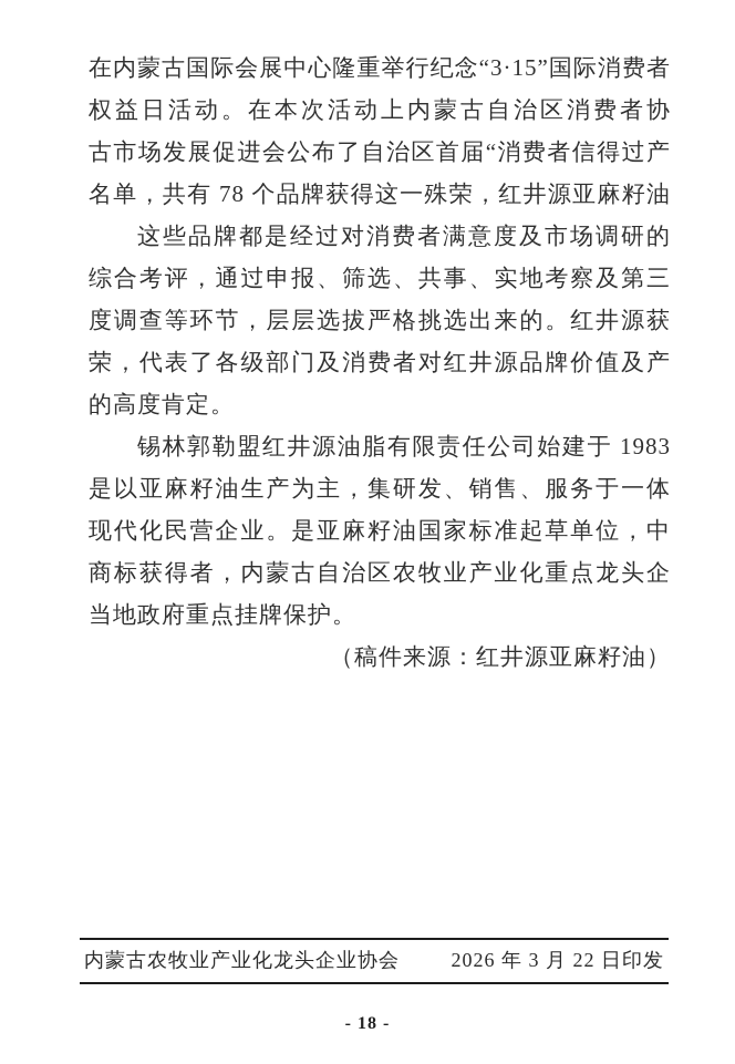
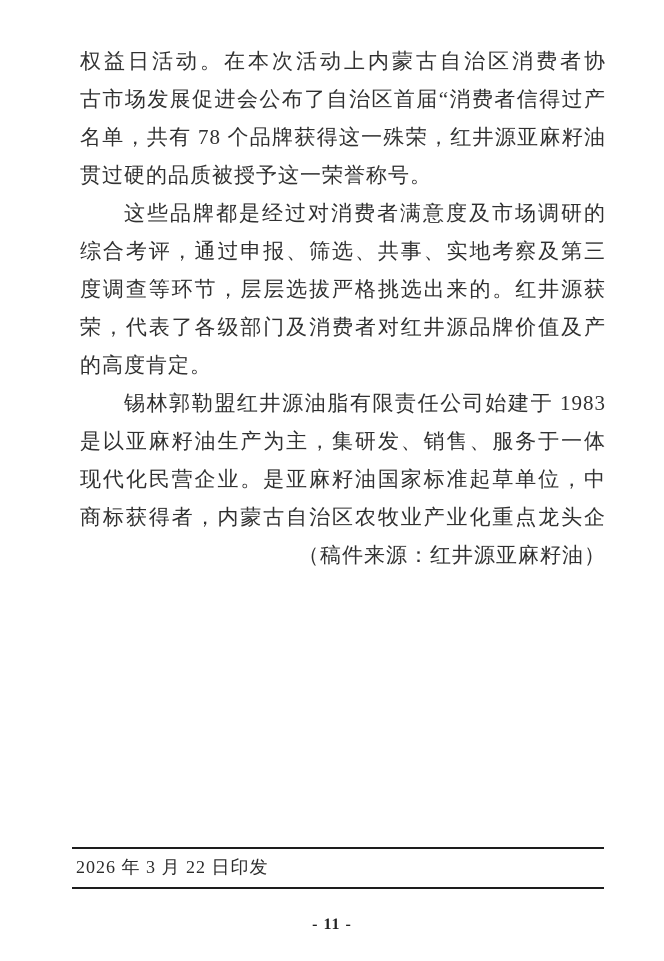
- 在内蒙古国际会展中心隆重举行纪念“3·15”国际消费者
  权益日活动。在本次活动上内蒙古自治区消费者协
  古市场发展促进会公布了自治区首届“消费者信得过产
  名单，共有 78 个品牌获得这一殊荣，红井源亚麻籽油
+ 贯过硬的品质被授予这一荣誉称号。
  这些品牌都是经过对消费者满意度及市场调研的
  综合考评，通过申报、筛选、共事、实地考察及第三
  度调查等环节，层层选拔严格挑选出来的。红井源获
  荣，代表了各级部门及消费者对红井源品牌价值及产
  的高度肯定。
  锡林郭勒盟红井源油脂有限责任公司始建于 1983
  是以亚麻籽油生产为主，集研发、销售、服务于一体
  现代化民营企业。是亚麻籽油国家标准起草单位，中
  商标获得者，内蒙古自治区农牧业产业化重点龙头企
- 当地政府重点挂牌保护。
  （稿件来源：红井源亚麻籽油）
- 内蒙古农牧业产业化龙头企业协会
  2026 年 3 月 22 日印发
- - 18 -
+ - 11 -
